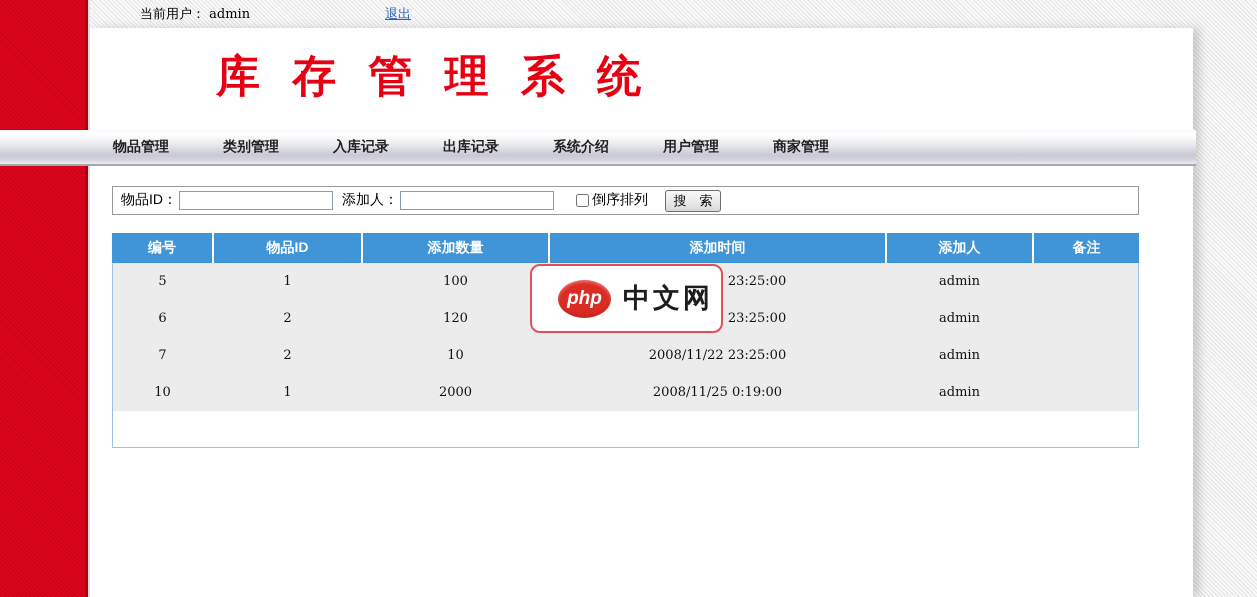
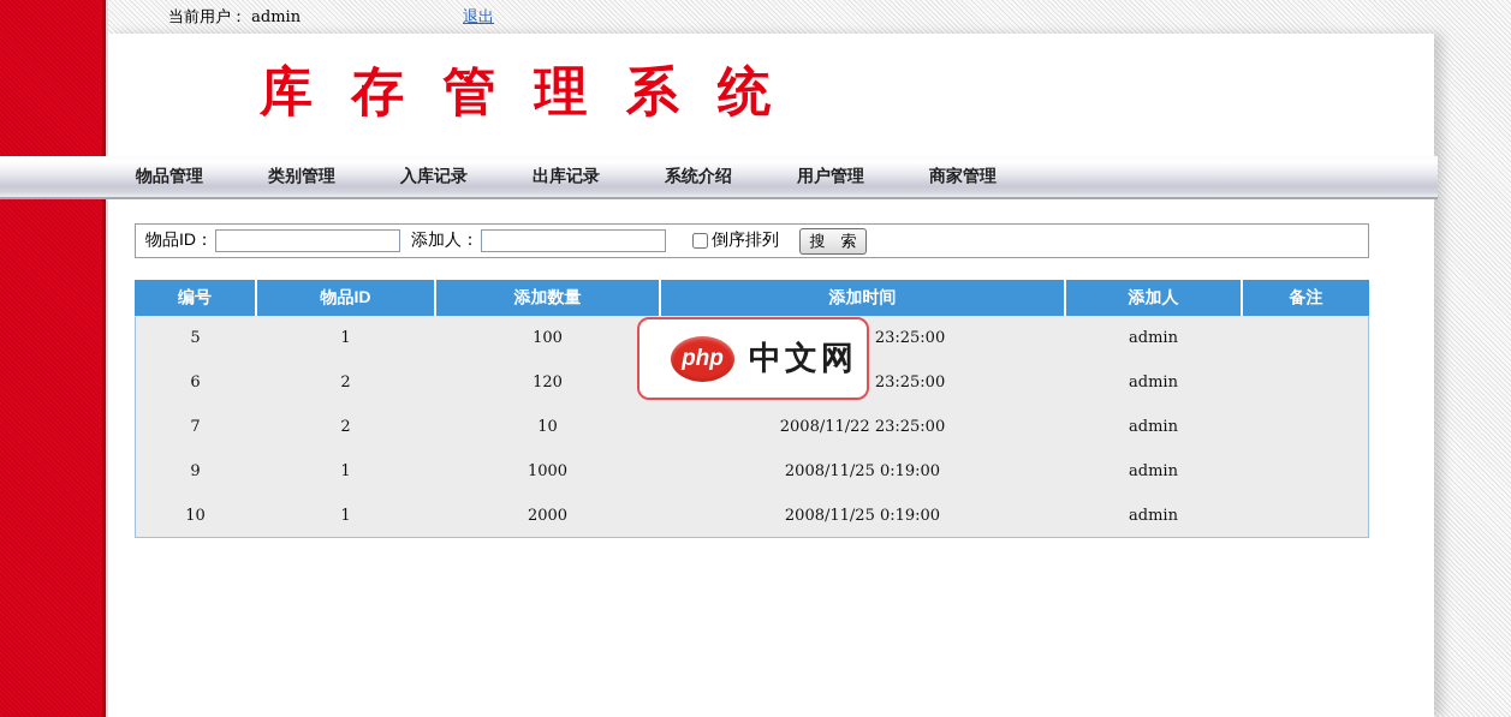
  当前用户： admin
  退出
  库 存 管 理 系 统
  物品ID：
  添加人：
  倒序排列
  搜 索
  编号	物品ID	添加数量	添加时间	添加人	备注
  7	2	10	2008/11/22 23:25:00	admin
+ 9	1	1000	2008/11/25 0:19:00	admin
  10	1	2000	2008/11/25 0:19:00	admin
  php
  中文网
  物品管理
  类别管理
  入库记录
  出库记录
  系统介绍
  用户管理
  商家管理
